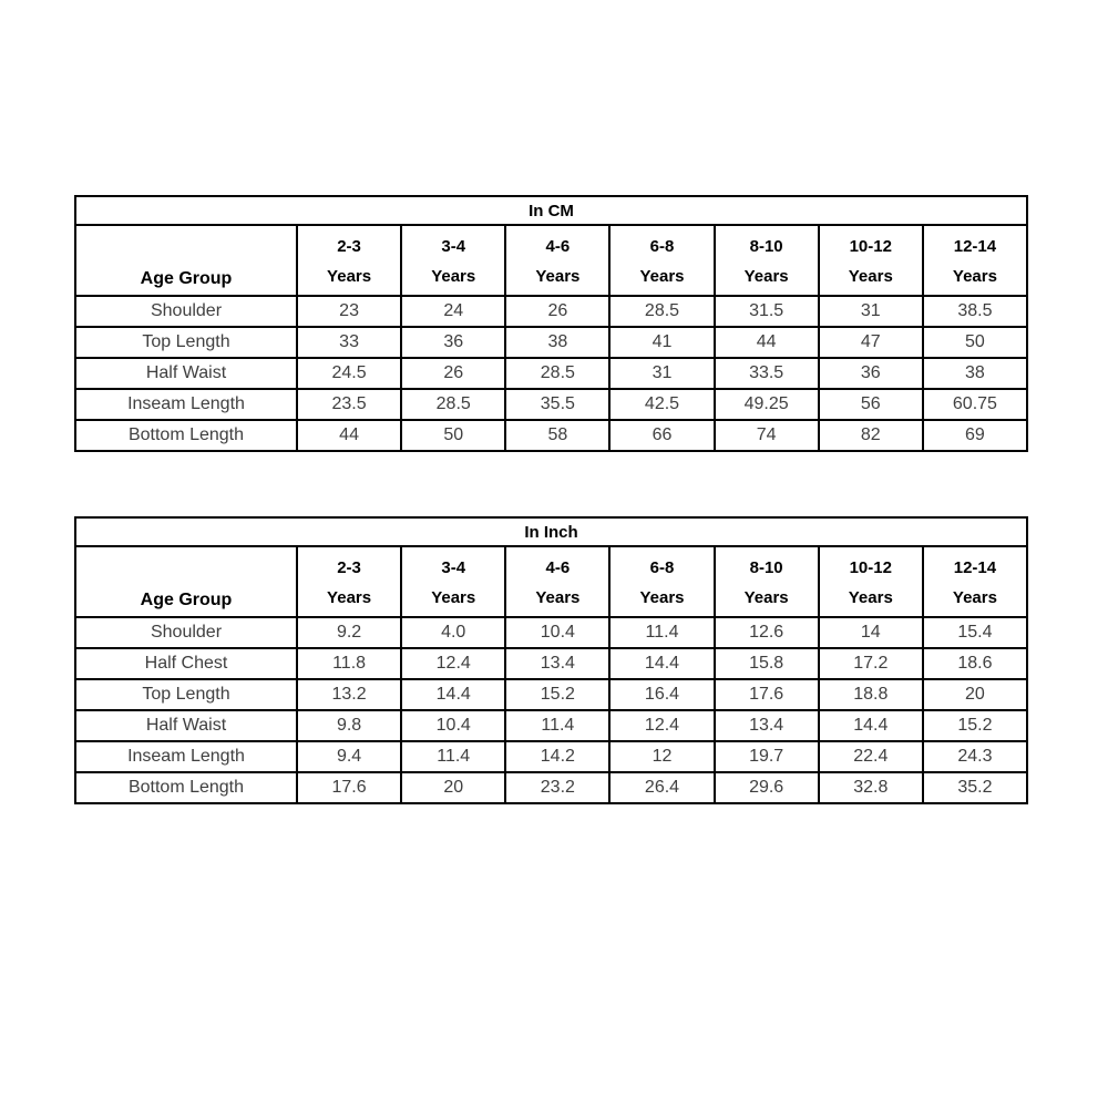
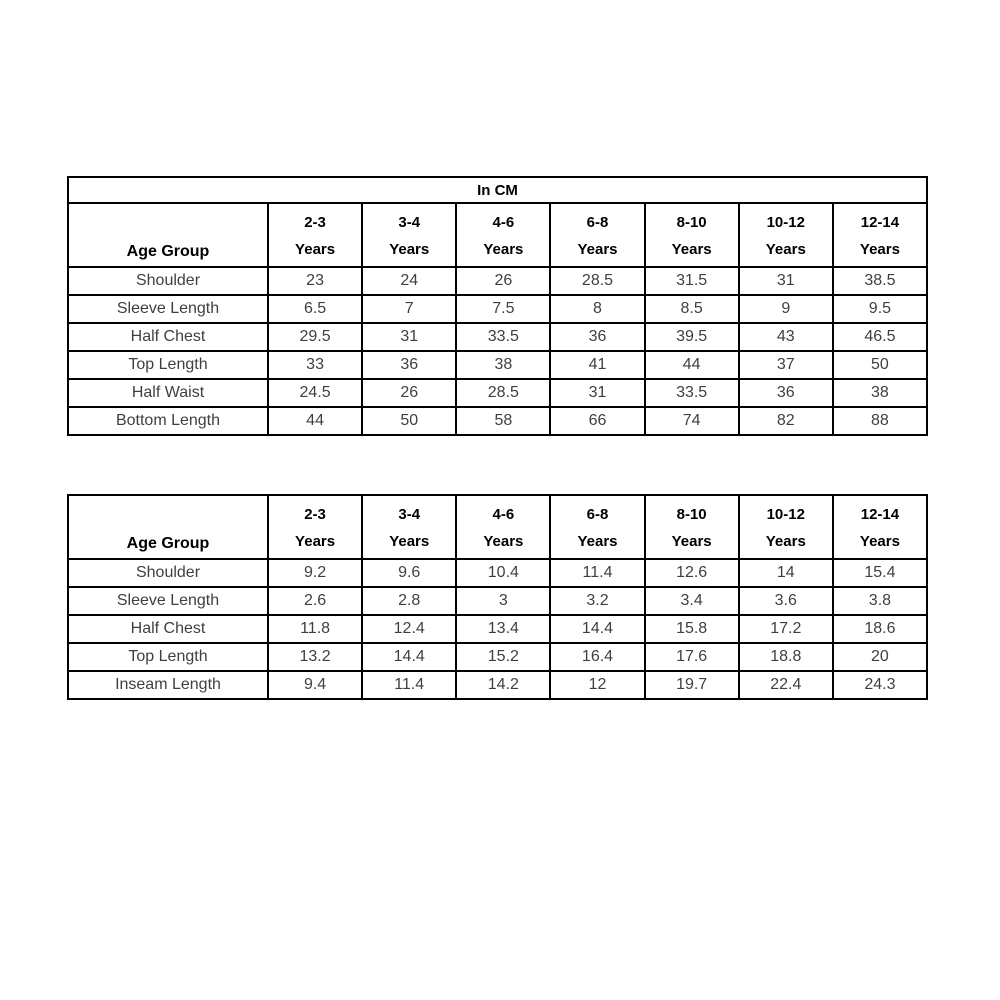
  In CM
  Age Group	2-3Years	3-4Years	4-6Years	6-8Years	8-10Years	10-12Years	12-14Years
  Shoulder	23	24	26	28.5	31.5	31	38.5
+ Sleeve Length	6.5	7	7.5	8	8.5	9	9.5
+ Half Chest	29.5	31	33.5	36	39.5	43	46.5
- Top Length	33	36	38	41	44	47	50
+ Top Length	33	36	38	41	44	37	50
  Half Waist	24.5	26	28.5	31	33.5	36	38
- Inseam Length	23.5	28.5	35.5	42.5	49.25	56	60.75
- Bottom Length	44	50	58	66	74	82	69
+ Bottom Length	44	50	58	66	74	82	88
- In Inch
  Age Group	2-3Years	3-4Years	4-6Years	6-8Years	8-10Years	10-12Years	12-14Years
- Shoulder	9.2	4.0	10.4	11.4	12.6	14	15.4
+ Shoulder	9.2	9.6	10.4	11.4	12.6	14	15.4
+ Sleeve Length	2.6	2.8	3	3.2	3.4	3.6	3.8
  Half Chest	11.8	12.4	13.4	14.4	15.8	17.2	18.6
  Top Length	13.2	14.4	15.2	16.4	17.6	18.8	20
- Half Waist	9.8	10.4	11.4	12.4	13.4	14.4	15.2
  Inseam Length	9.4	11.4	14.2	12	19.7	22.4	24.3
- Bottom Length	17.6	20	23.2	26.4	29.6	32.8	35.2
